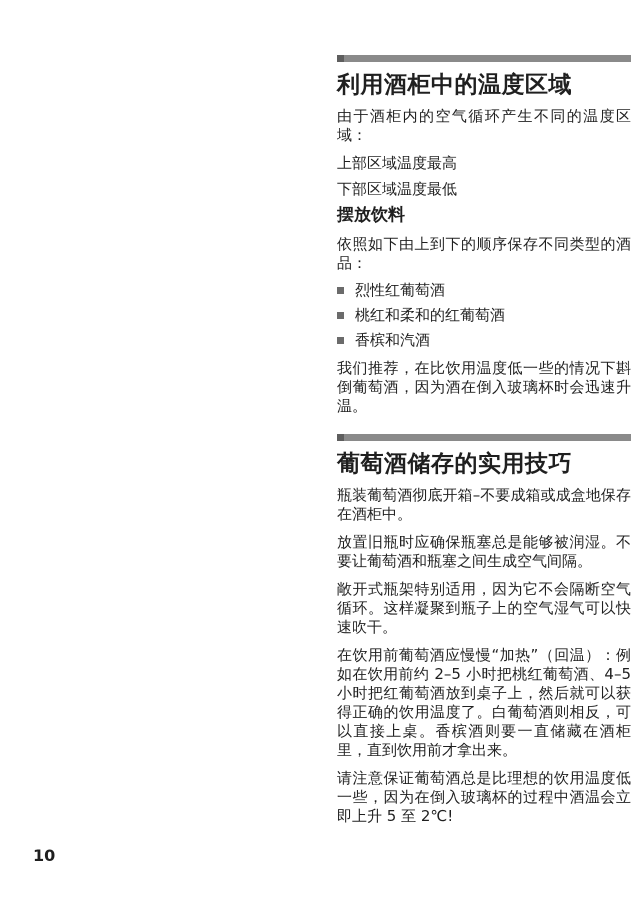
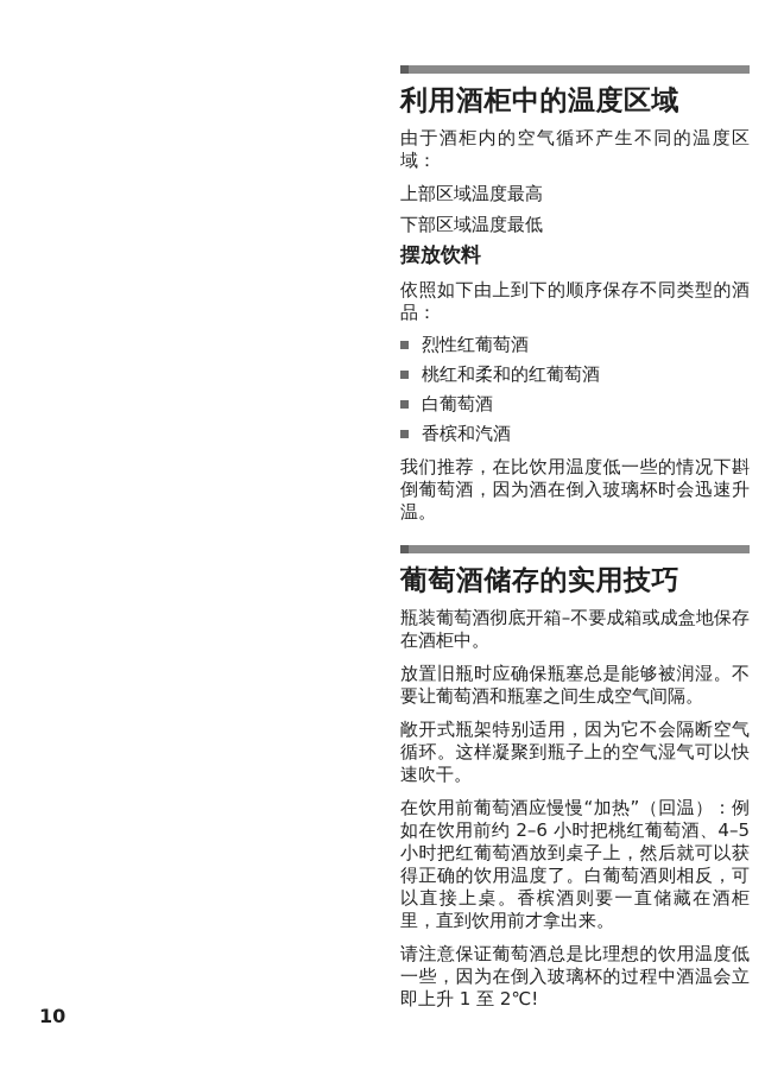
  利用酒柜中的温度区域
  由于酒柜内的空气循环产生不同的温度区域：
  上部区域温度最高
  下部区域温度最低
  摆放饮料
  依照如下由上到下的顺序保存不同类型的酒品：
  烈性红葡萄酒
  桃红和柔和的红葡萄酒
+ 白葡萄酒
  香槟和汽酒
  我们推荐，在比饮用温度低一些的情况下斟倒葡萄酒，因为酒在倒入玻璃杯时会迅速升温。
  葡萄酒储存的实用技巧
  瓶装葡萄酒彻底开箱–不要成箱或成盒地保存在酒柜中。
  放置旧瓶时应确保瓶塞总是能够被润湿。不要让葡萄酒和瓶塞之间生成空气间隔。
  敞开式瓶架特别适用，因为它不会隔断空气循环。这样凝聚到瓶子上的空气湿气可以快速吹干。
- 在饮用前葡萄酒应慢慢“加热”（回温）：例如在饮用前约 2–5 小时把桃红葡萄酒、4–5 小时把红葡萄酒放到桌子上，然后就可以获得正确的饮用温度了。白葡萄酒则相反，可以直接上桌。香槟酒则要一直储藏在酒柜里，直到饮用前才拿出来。
+ 在饮用前葡萄酒应慢慢“加热”（回温）：例如在饮用前约 2–6 小时把桃红葡萄酒、4–5 小时把红葡萄酒放到桌子上，然后就可以获得正确的饮用温度了。白葡萄酒则相反，可以直接上桌。香槟酒则要一直储藏在酒柜里，直到饮用前才拿出来。
- 请注意保证葡萄酒总是比理想的饮用温度低一些，因为在倒入玻璃杯的过程中酒温会立即上升 5 至 2℃!
+ 请注意保证葡萄酒总是比理想的饮用温度低一些，因为在倒入玻璃杯的过程中酒温会立即上升 1 至 2℃!
  10
